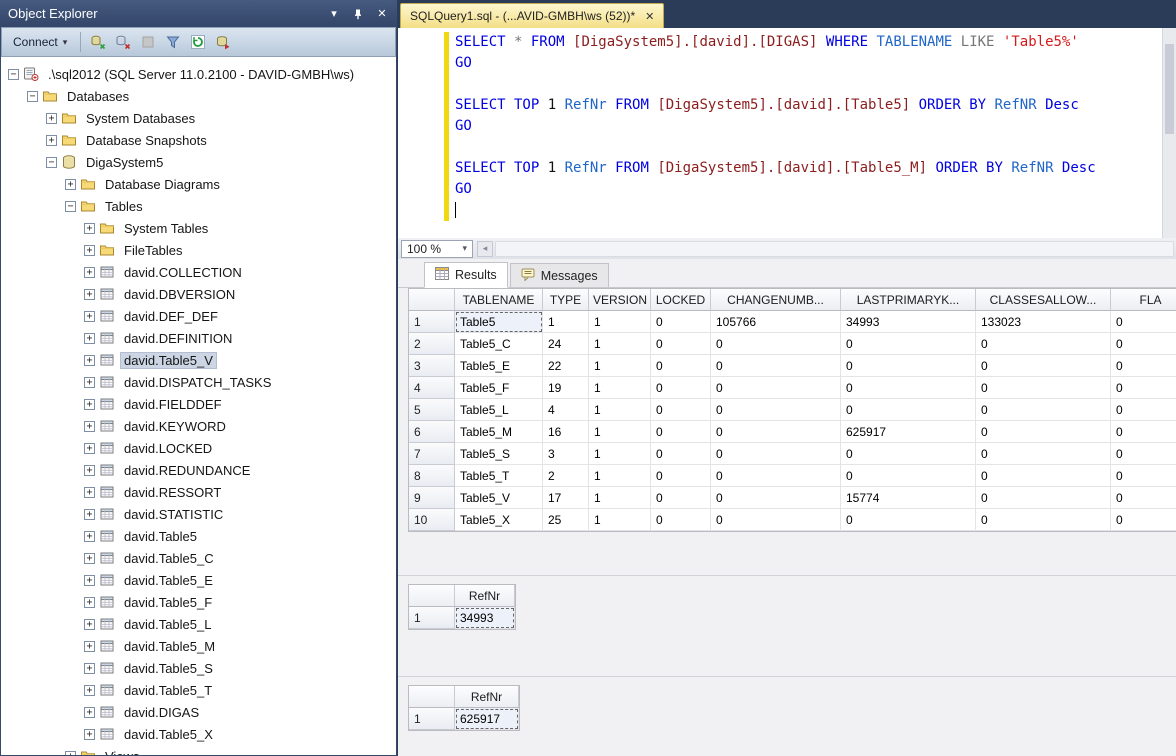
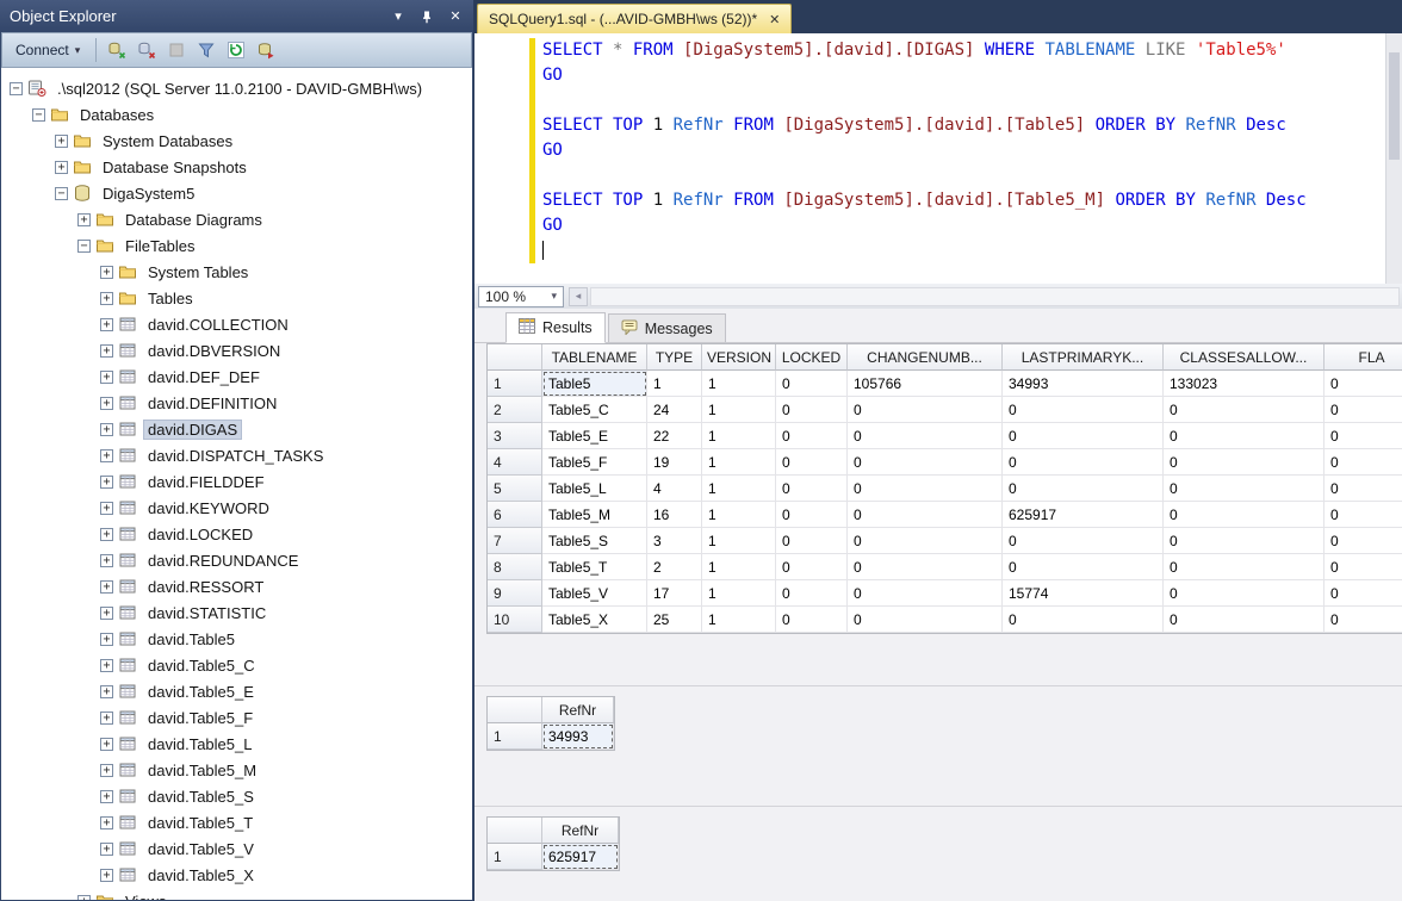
  Object Explorer
  ▾
  ✕
  Connect
  ▾
  −
  .\sql2012 (SQL Server 11.0.2100 - DAVID-GMBH\ws)
  −
  Databases
  +
  System Databases
  +
  Database Snapshots
  −
  DigaSystem5
  +
  Database Diagrams
  −
- Tables
+ FileTables
  +
  System Tables
  +
- FileTables
+ Tables
  +
  david.COLLECTION
  +
  david.DBVERSION
  +
  david.DEF_DEF
  +
  david.DEFINITION
  +
- david.Table5_V
+ david.DIGAS
  +
  david.DISPATCH_TASKS
  +
  david.FIELDDEF
  +
  david.KEYWORD
  +
  david.LOCKED
  +
  david.REDUNDANCE
  +
  david.RESSORT
  +
  david.STATISTIC
  +
  david.Table5
  +
  david.Table5_C
  +
  david.Table5_E
  +
  david.Table5_F
  +
  david.Table5_L
  +
  david.Table5_M
  +
  david.Table5_S
  +
  david.Table5_T
  +
- david.DIGAS
+ david.Table5_V
  +
  david.Table5_X
  SQLQuery1.sql - (...AVID-GMBH\ws (52))*
  ✕
  SELECT * FROM [DigaSystem5].[david].[DIGAS] WHERE TABLENAME LIKE 'Table5%'
  GO
  SELECT TOP 1 RefNr FROM [DigaSystem5].[david].[Table5] ORDER BY RefNR Desc
  GO
  SELECT TOP 1 RefNr FROM [DigaSystem5].[david].[Table5_M] ORDER BY RefNR Desc
  GO
  100 %
  ▾
  ◂
  Results
  Messages
  	TABLENAME	TYPE	VERSION	LOCKED	CHANGENUMB...	LASTPRIMARYK...	CLASSESALLOW...	FLA
  1	Table5	1	1	0	105766	34993	133023	0
  2	Table5_C	24	1	0	0	0	0	0
  3	Table5_E	22	1	0	0	0	0	0
  4	Table5_F	19	1	0	0	0	0	0
  5	Table5_L	4	1	0	0	0	0	0
  6	Table5_M	16	1	0	0	625917	0	0
  7	Table5_S	3	1	0	0	0	0	0
  8	Table5_T	2	1	0	0	0	0	0
  9	Table5_V	17	1	0	0	15774	0	0
  10	Table5_X	25	1	0	0	0	0	0
  	RefNr
  1	34993
  	RefNr
  1	625917
